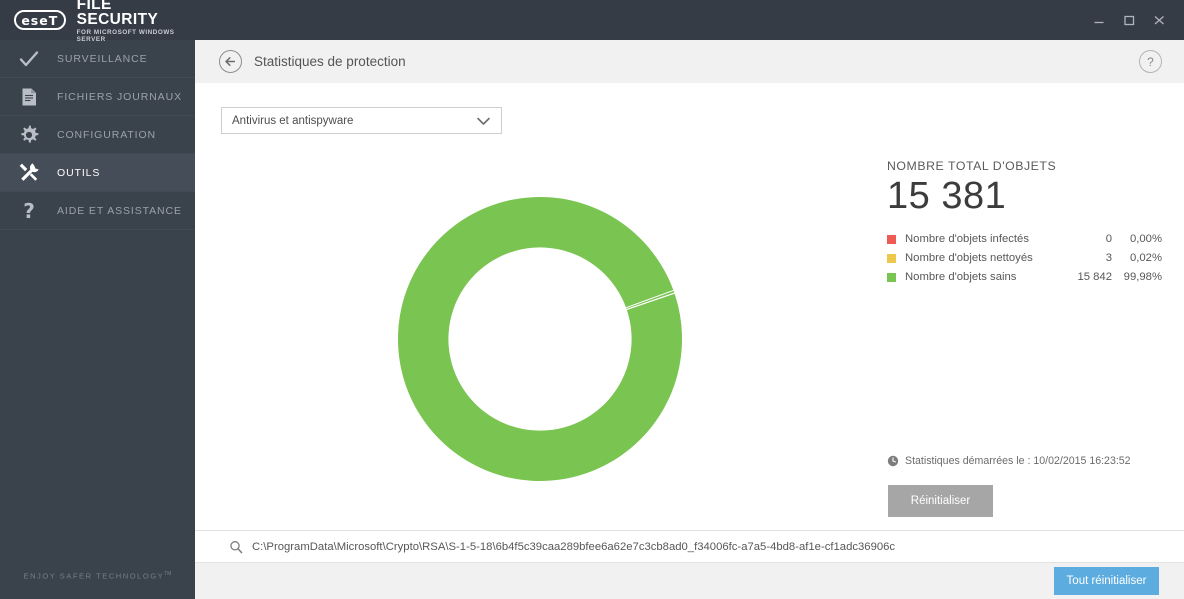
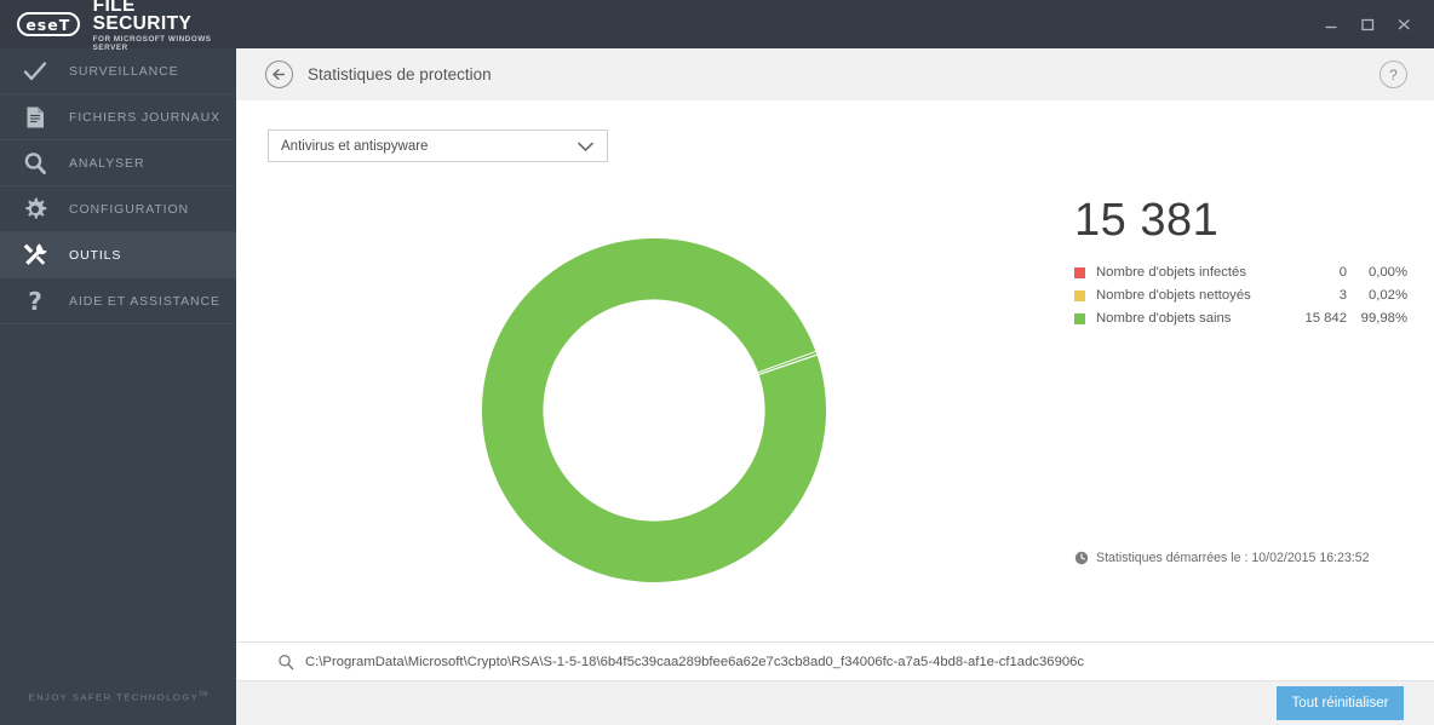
  eseT
  FILE SECURITY
  SURVEILLANCE
  FICHIERS JOURNAUX
+ ANALYSER
  CONFIGURATION
  OUTILS
  ?
  AIDE ET ASSISTANCE
  ENJOY SAFER TECHNOLOGY
  Statistiques de protection
  ?
  Antivirus et antispyware
- NOMBRE TOTAL D'OBJETS
  15 381
  Nombre d'objets infectés
  0
  0,00%
  Nombre d'objets nettoyés
  3
  0,02%
  Nombre d'objets sains
  15 842
  99,98%
  Statistiques démarrées le : 10/02/2015 16:23:52
- Réinitialiser
  C:\ProgramData\Microsoft\Crypto\RSA\S-1-5-18\6b4f5c39caa289bfee6a62e7c3cb8ad0_f34006fc-a7a5-4bd8-af1e-cf1adc36906c
  Tout réinitialiser
